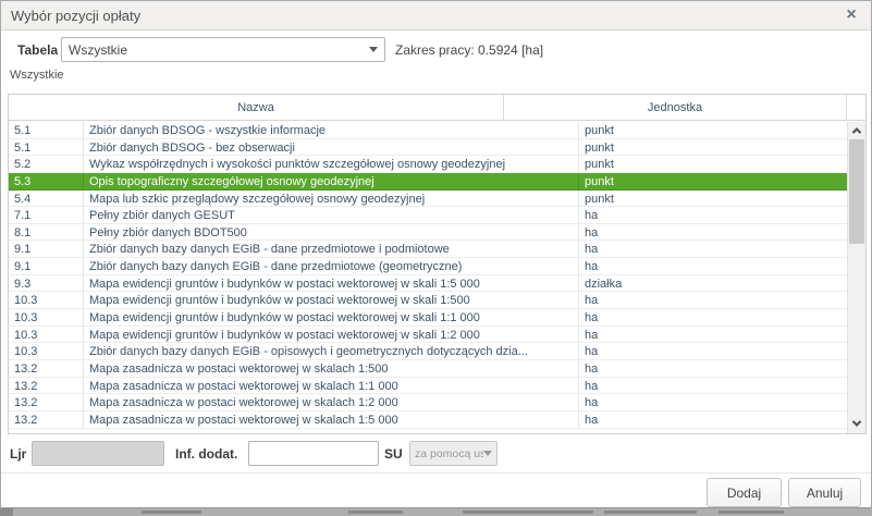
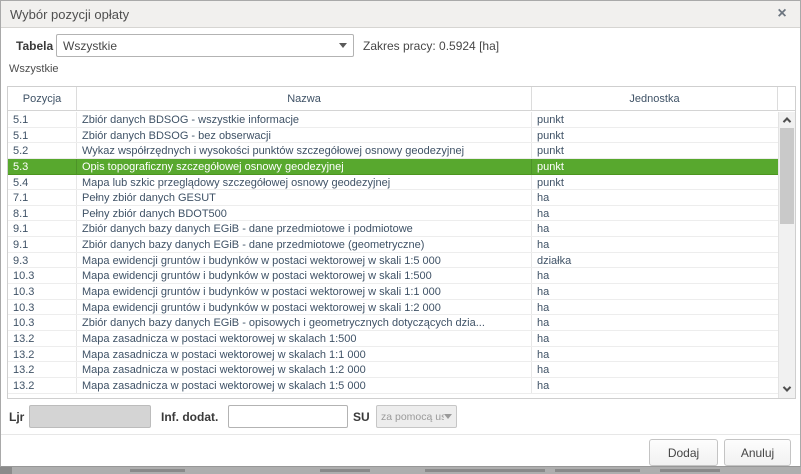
  Wybór pozycji opłaty
  ×
  Tabela
  Wszystkie
  Zakres pracy: 0.5924 [ha]
  Wszystkie
+ Pozycja
  Nazwa
  Jednostka
  5.1
  Zbiór danych BDSOG - wszystkie informacje
  punkt
  5.1
  Zbiór danych BDSOG - bez obserwacji
  punkt
  5.2
  Wykaz współrzędnych i wysokości punktów szczegółowej osnowy geodezyjnej
  punkt
  5.3
  Opis topograficzny szczegółowej osnowy geodezyjnej
  punkt
  5.4
  Mapa lub szkic przeglądowy szczegółowej osnowy geodezyjnej
  punkt
  7.1
  Pełny zbiór danych GESUT
  ha
  8.1
  Pełny zbiór danych BDOT500
  ha
  9.1
  Zbiór danych bazy danych EGiB - dane przedmiotowe i podmiotowe
  ha
  9.1
  Zbiór danych bazy danych EGiB - dane przedmiotowe (geometryczne)
  ha
  9.3
  Mapa ewidencji gruntów i budynków w postaci wektorowej w skali 1:5 000
  działka
  10.3
  Mapa ewidencji gruntów i budynków w postaci wektorowej w skali 1:500
  ha
  10.3
  Mapa ewidencji gruntów i budynków w postaci wektorowej w skali 1:1 000
  ha
  10.3
  Mapa ewidencji gruntów i budynków w postaci wektorowej w skali 1:2 000
  ha
  10.3
  Zbiór danych bazy danych EGiB - opisowych i geometrycznych dotyczących dzia...
  ha
  13.2
  Mapa zasadnicza w postaci wektorowej w skalach 1:500
  ha
  13.2
  Mapa zasadnicza w postaci wektorowej w skalach 1:1 000
  ha
  13.2
  Mapa zasadnicza w postaci wektorowej w skalach 1:2 000
  ha
  13.2
  Mapa zasadnicza w postaci wektorowej w skalach 1:5 000
  ha
  Ljr
  Inf. dodat.
  SU
  Dodaj
  Anuluj
